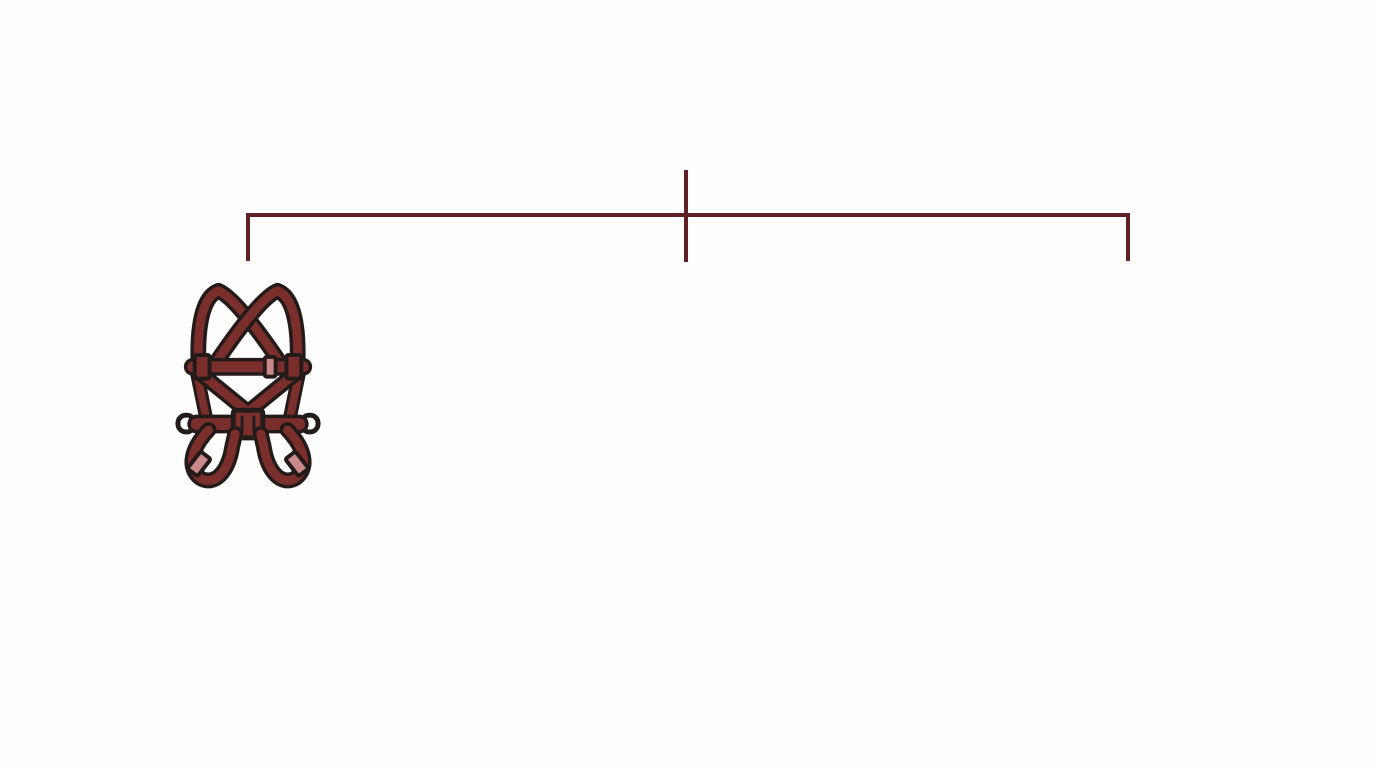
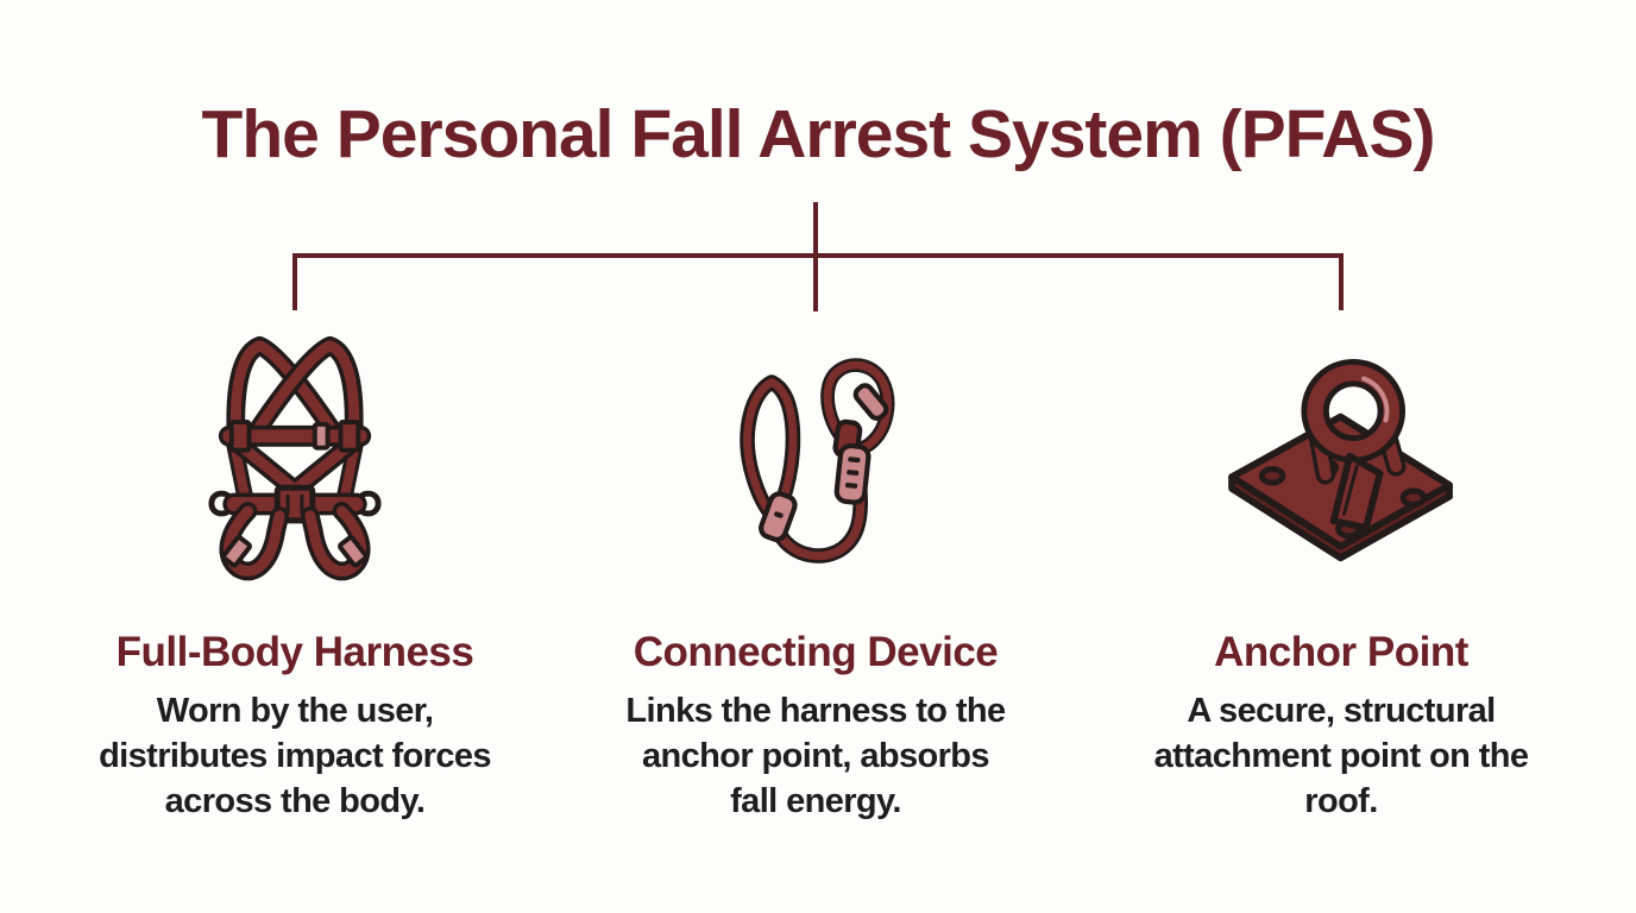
+ The Personal Fall Arrest System (PFAS)
+ Full-Body Harness
+ Worn by the user,
+ distributes impact forces
+ across the body.
+ Connecting Device
+ Links the harness to the
+ anchor point, absorbs
+ fall energy.
+ Anchor Point
+ A secure, structural
+ attachment point on the
+ roof.
